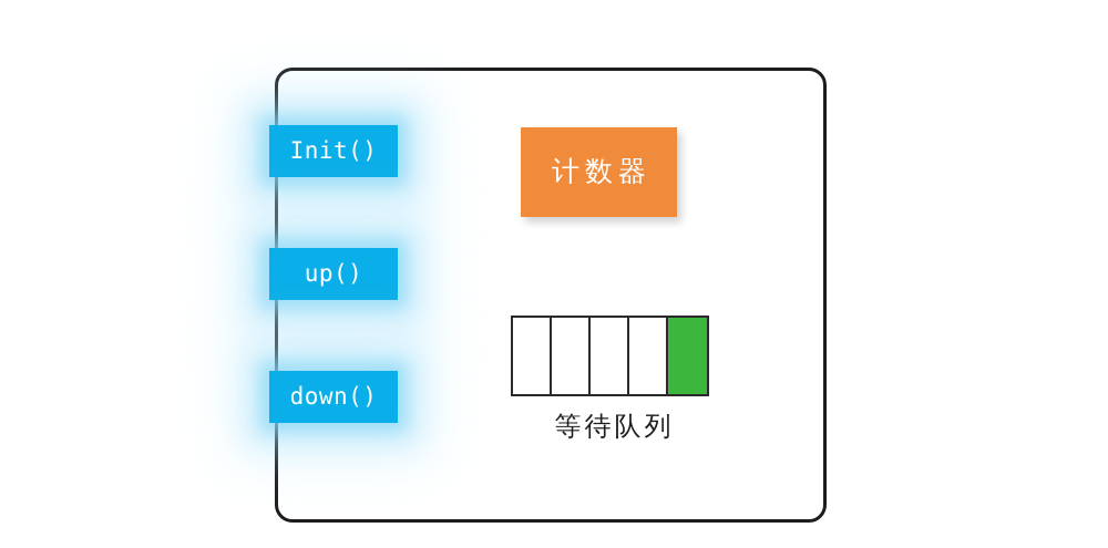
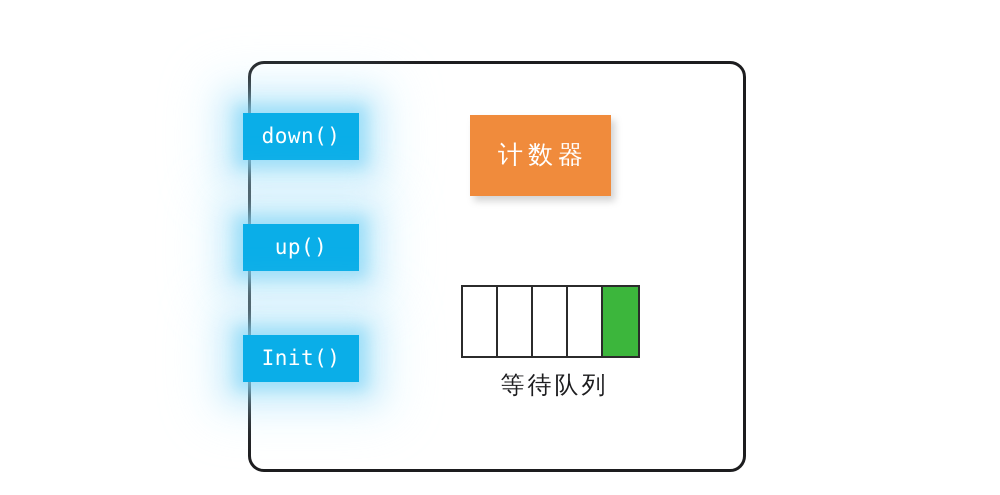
- Init()
+ down()
  up()
- down()
+ Init()
  计数器
  等待队列
